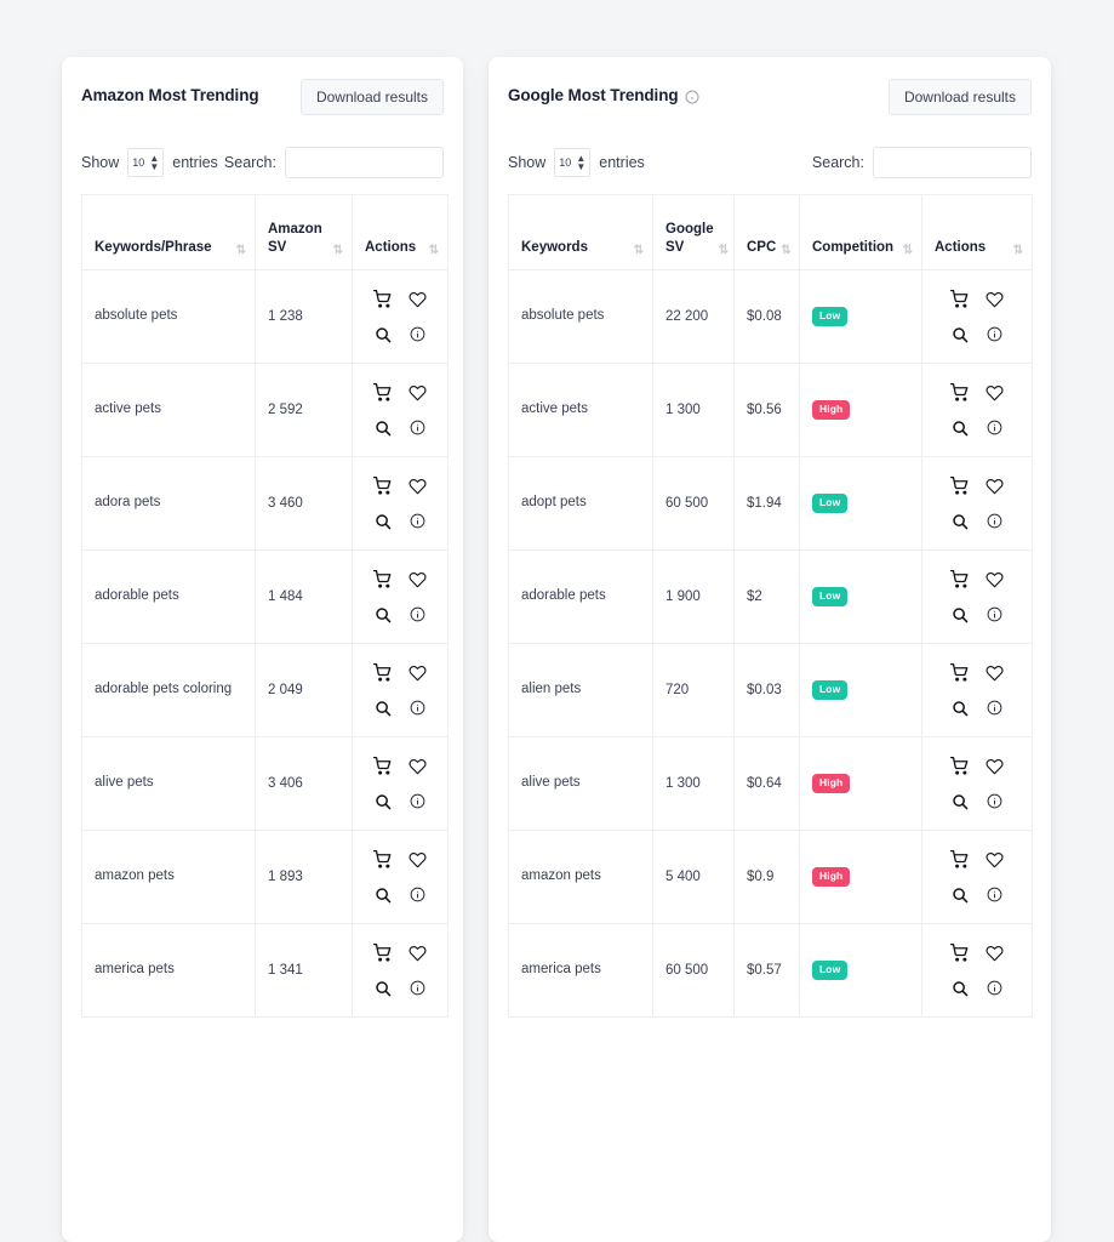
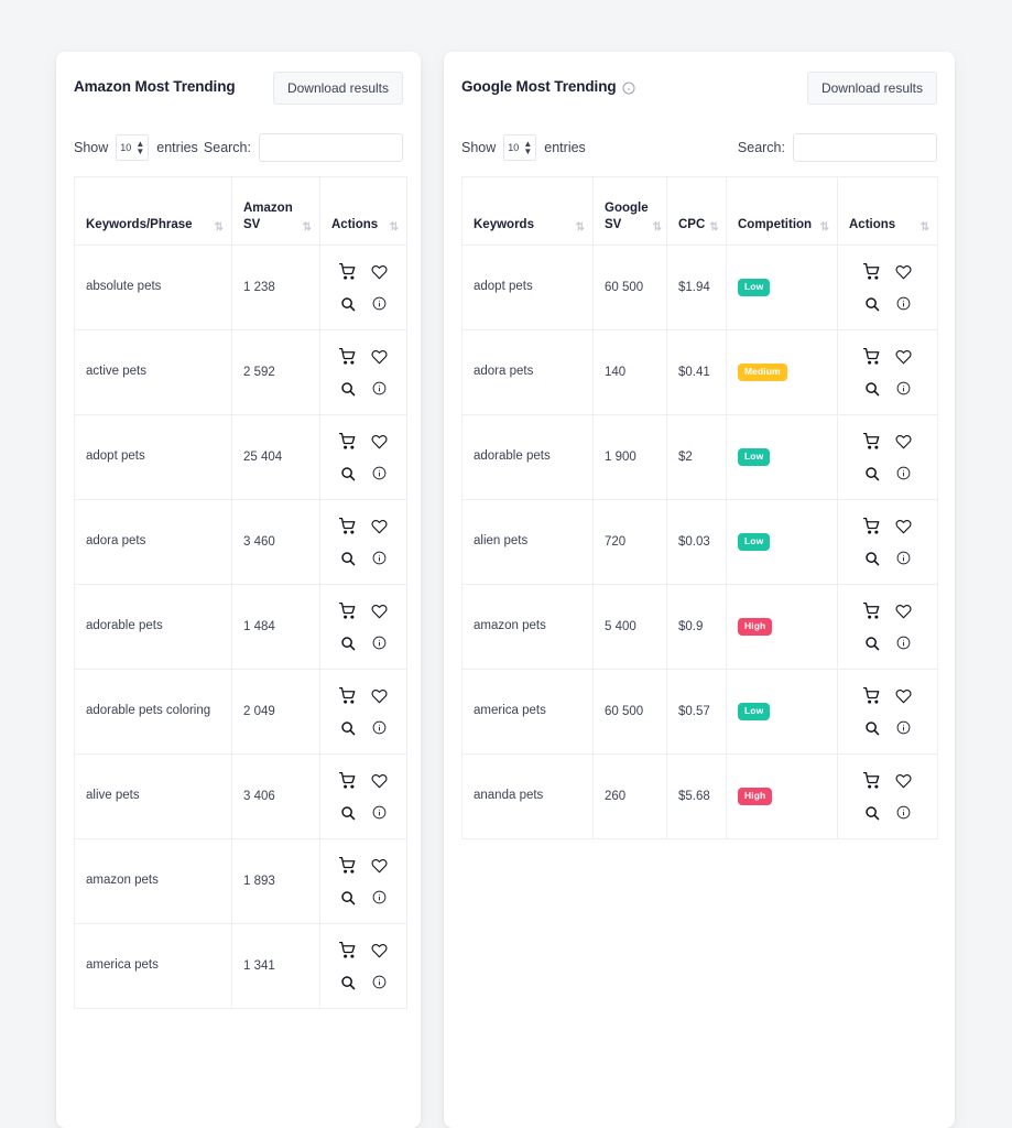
  Amazon Most Trending
  Download results
  Show
  10
  ▲
  ▼
  entries
  Search:
  Keywords/Phrase ⇅	Amazon SV ⇅	Actions ⇅
  absolute pets	1 238
  active pets	2 592
+ adopt pets	25 404
  adora pets	3 460
  adorable pets	1 484
  adorable pets coloring	2 049
  alive pets	3 406
  amazon pets	1 893
  america pets	1 341
  Google Most Trending
  Download results
  Show
  10
  ▲
  ▼
  entries
  Search:
  Keywords ⇅	Google SV ⇅	CPC ⇅	Competition ⇅	Actions ⇅
- absolute pets	22 200	$0.08	Low
- active pets	1 300	$0.56	High
  adopt pets	60 500	$1.94	Low
+ adora pets	140	$0.41	Medium
  adorable pets	1 900	$2	Low
  alien pets	720	$0.03	Low
- alive pets	1 300	$0.64	High
  amazon pets	5 400	$0.9	High
  america pets	60 500	$0.57	Low
+ ananda pets	260	$5.68	High
